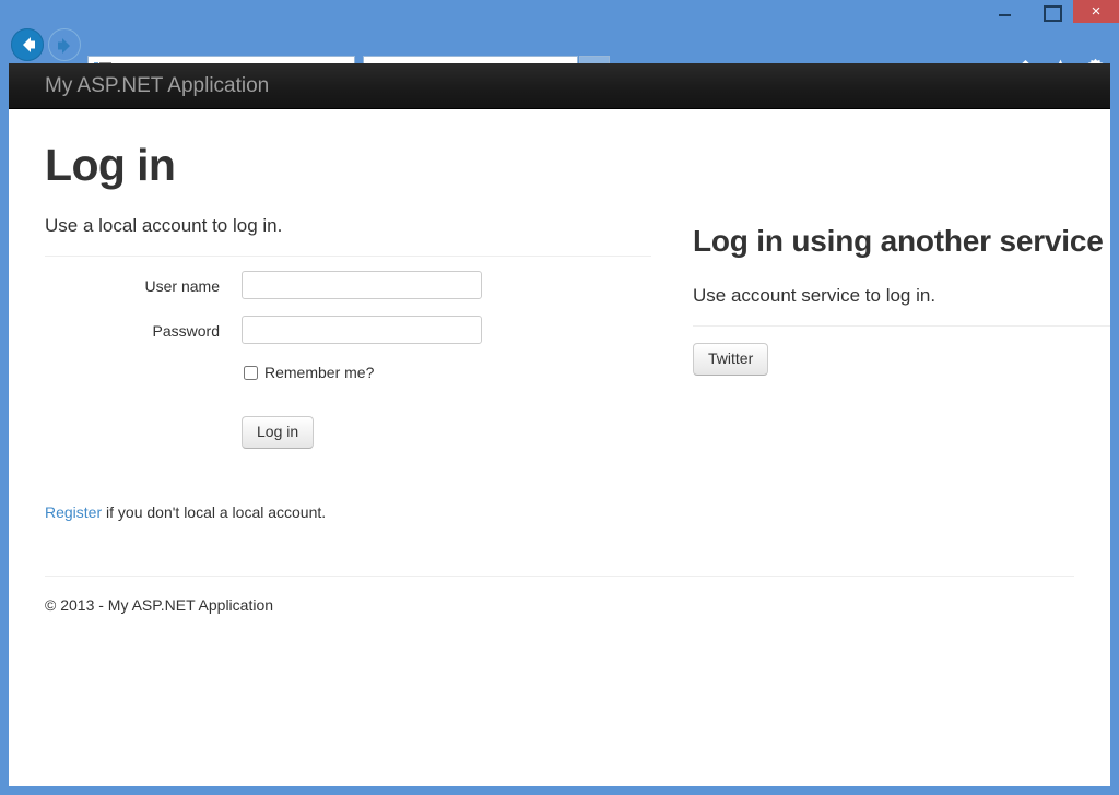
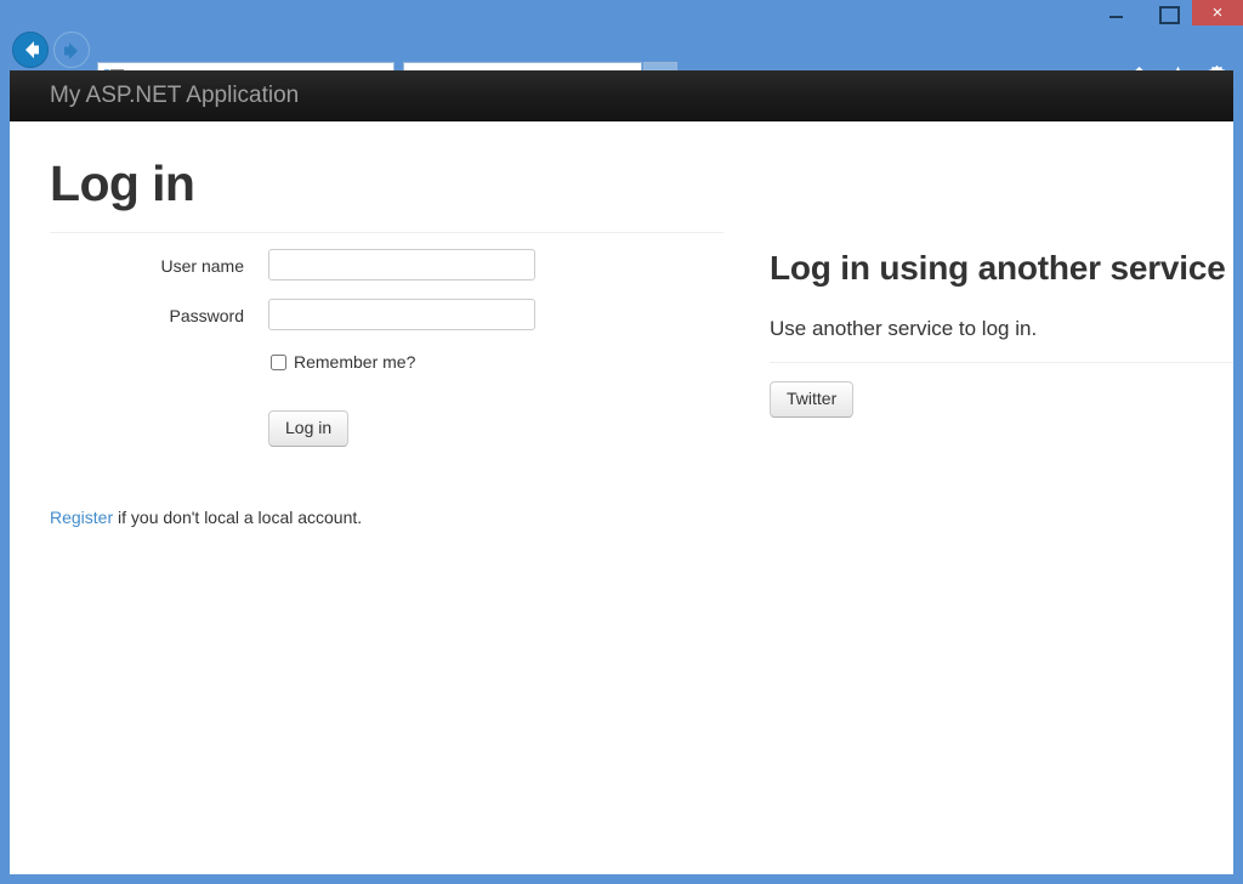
  ×
  My ASP.NET Application
  Log in
- Use a local account to log in.
  User name
  Password
  Remember me?
  Log in
  Register if you don't local a local account.
  Log in using another service
- Use account service to log in.
+ Use another service to log in.
  Twitter
- © 2013 - My ASP.NET Application
